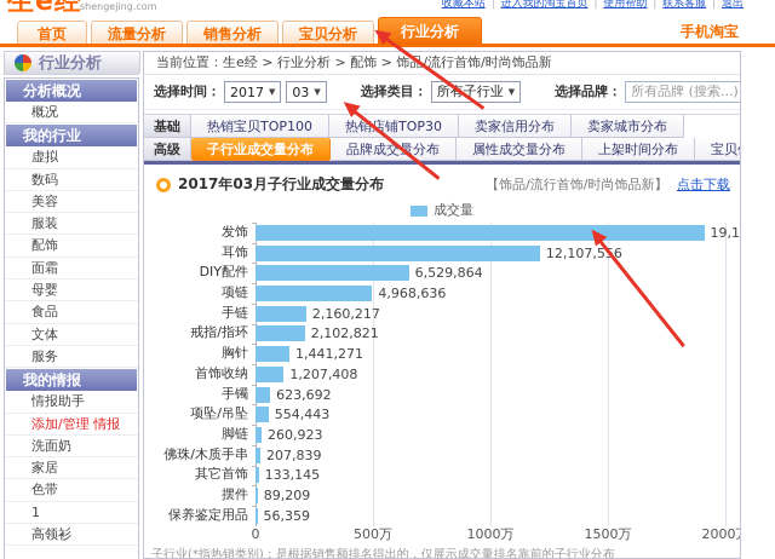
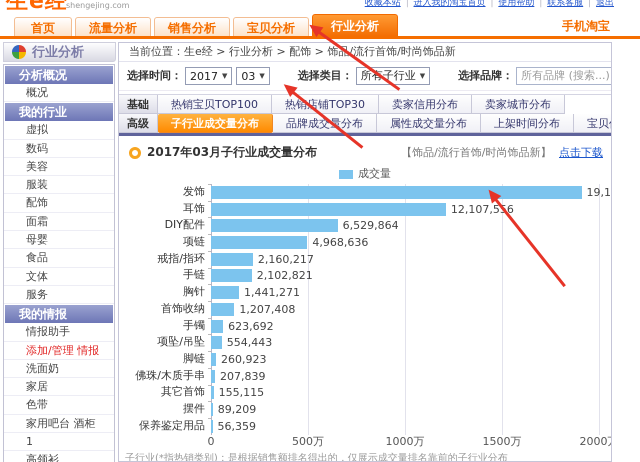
  生e经
  shengejing.com
  收藏本站 ｜ 进入我的淘宝首页 ｜ 使用帮助 ｜ 联系客服 ｜ 退出
  首页
  流量分析
  销售分析
  宝贝分析
  行业分析
  手机淘宝
  行业分析
  分析概况
  概况
  我的行业
  虚拟
  数码
  美容
  服装
  配饰
  面霜
  母婴
  食品
  文体
  服务
  我的情报
  情报助手
  添加/管理 情报
  洗面奶
  家居
  色带
+ 家用吧台 酒柜
  1
  高领衫
  当前位置：生e经 > 行业分析 > 配饰 > 饰/流行首饰/时尚饰品新
  选择时间：
  2017
  ▼
  03
  ▼
  选择类目：
  所子行业
  ▼
  选择品牌：
  所有品牌 (搜索...)
  基础
  热销宝贝TOP100
  热销店铺TOP30
  卖家信用分布
  卖家城市分布
  高级
  子行业成交量分布
  品牌成交分布
  属性成交量分布
  上架时间分布
  2017年03月子行业成交量分布
  【饰品/流行首饰/时尚饰品新】 点击下载
  成交量
  发饰
  19,1
  耳饰
  12,107,56
  DIY配件
  6,529,864
  项链
  4,968,636
- 手链
+ 戒指/指环
  2,160,217
- 戒指/指环
+ 手链
  2,102,821
  胸针
  1,441,271
  首饰收纳
  1,207,408
  手镯
  623,692
  项坠/吊坠
  554,443
  脚链
  260,923
  佛珠/木质手串
  207,839
  其它首饰
- 133,145
+ 155,115
  摆件
  89,209
  保养鉴定用品
  56,359
  0
  500万
  1000万
  1500万
  2000
  子行业(*指热销类别)：是根据销售额排名得出的，仅展示成交量排名靠前的子行业分布
